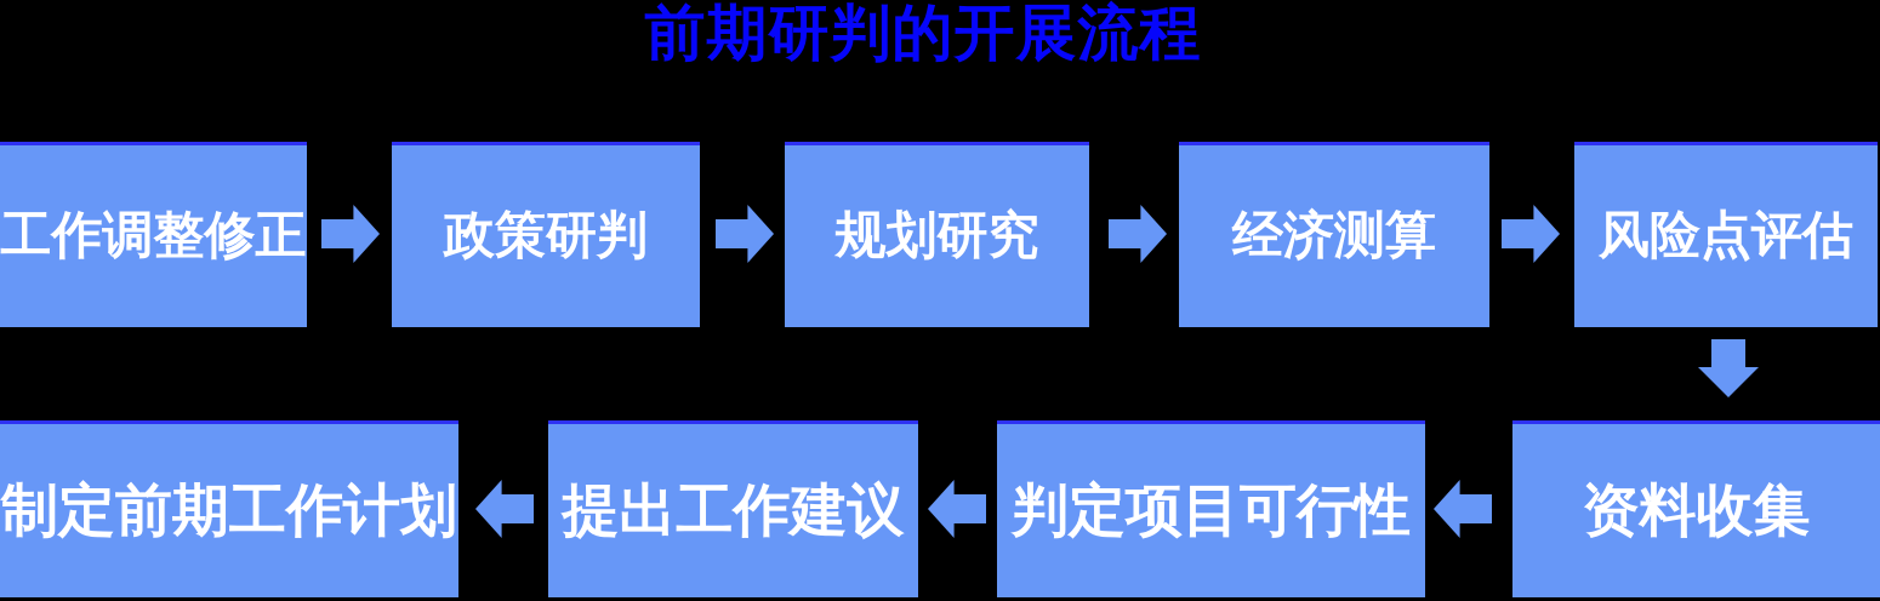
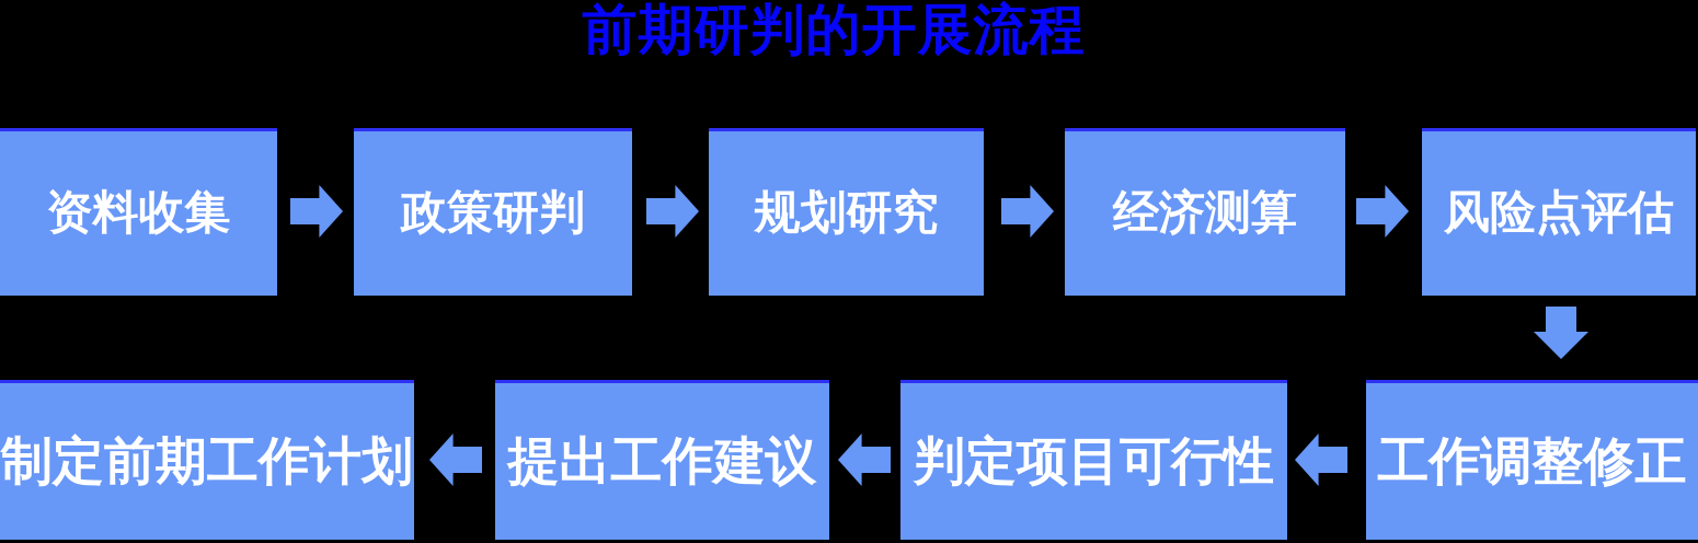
  前期研判的开展流程
- 工作调整修正
+ 资料收集
  政策研判
  规划研究
  经济测算
  风险点评估
- 资料收集
+ 工作调整修正
  判定项目可行性
  提出工作建议
  制定前期工作计划
